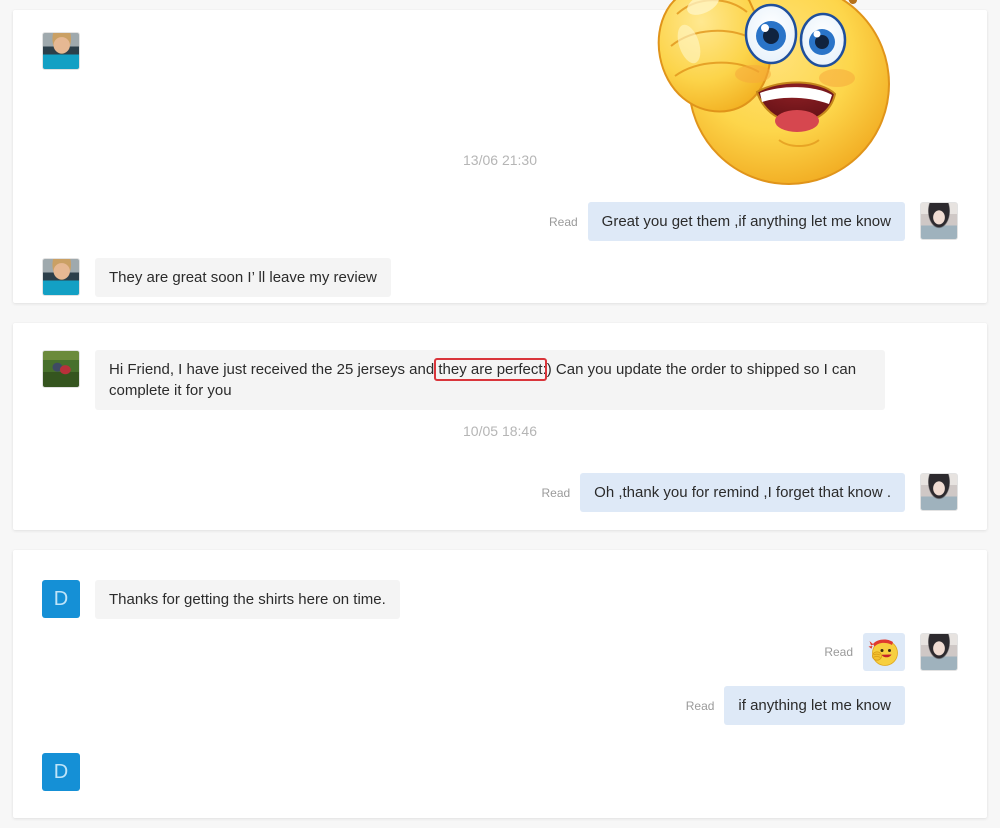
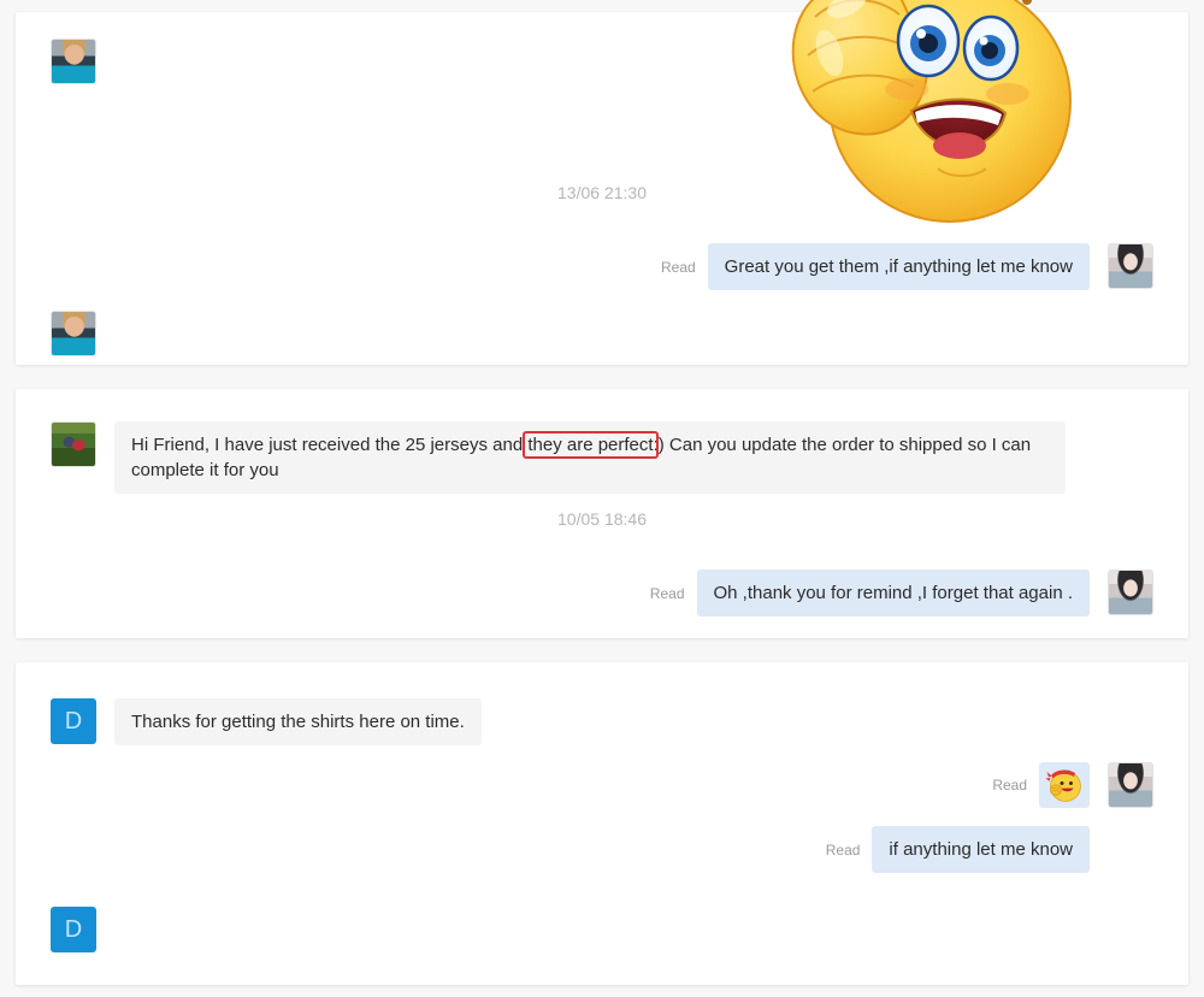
  13/06 21:30
  Great you get them ,if anything let me know
  Read
- They are great soon I’ ll leave my review
  Hi Friend, I have just received the 25 jerseys and they are perfect:) Can you update the order to shipped so I can complete it for you
  10/05 18:46
- Oh ,thank you for remind ,I forget that know .
+ Oh ,thank you for remind ,I forget that again .
  Read
  D
  Thanks for getting the shirts here on time.
  Read
  if anything let me know
  Read
  D
